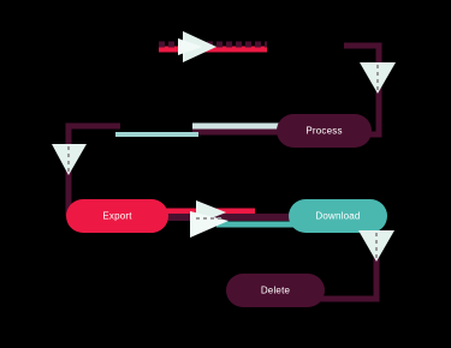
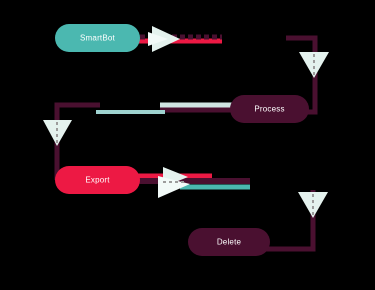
+ SmartBot
  Process
  Export
- Download
  Delete
